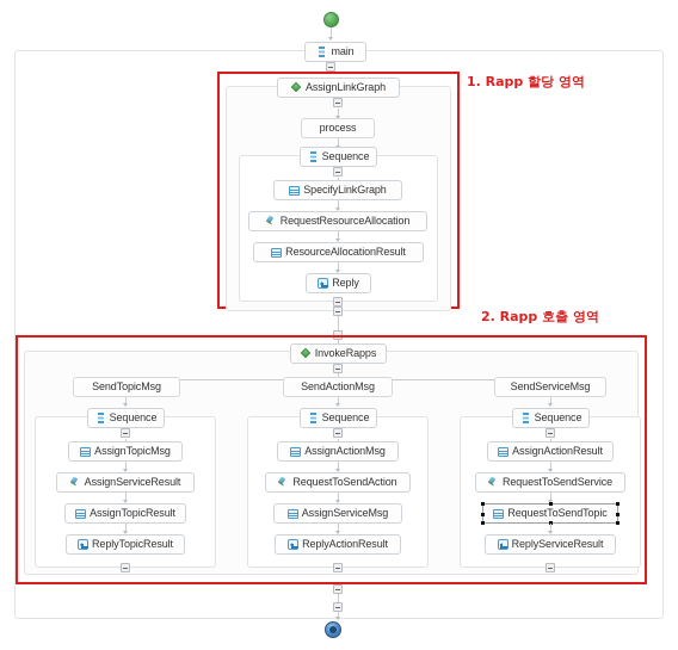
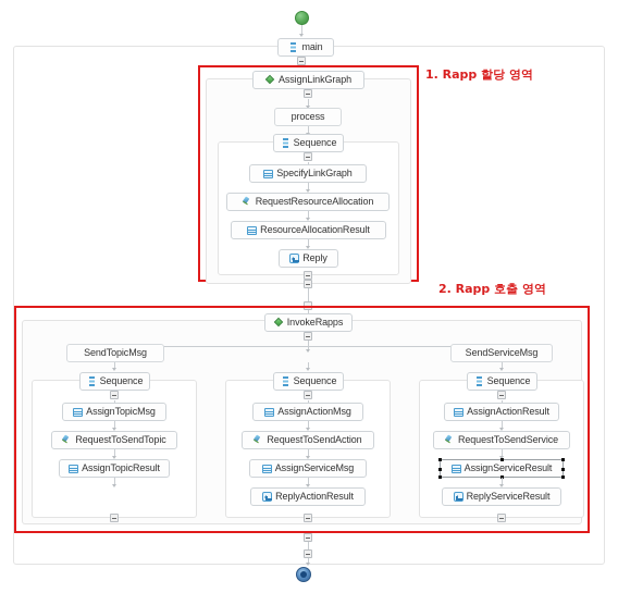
  main
  1. Rapp 할당 영역
  AssignLinkGraph
  process
  Sequence
  SpecifyLinkGraph
  RequestResourceAllocation
  ResourceAllocationResult
  Reply
  2. Rapp 호출 영역
  InvokeRapps
  SendTopicMsg
  Sequence
  AssignTopicMsg
- AssignServiceResult
+ RequestToSendTopic
  AssignTopicResult
- ReplyTopicResult
- SendActionMsg
  Sequence
  AssignActionMsg
  RequestToSendAction
  AssignServiceMsg
  ReplyActionResult
  SendServiceMsg
  Sequence
  AssignActionResult
  RequestToSendService
- RequestToSendTopic
+ AssignServiceResult
  ReplyServiceResult
